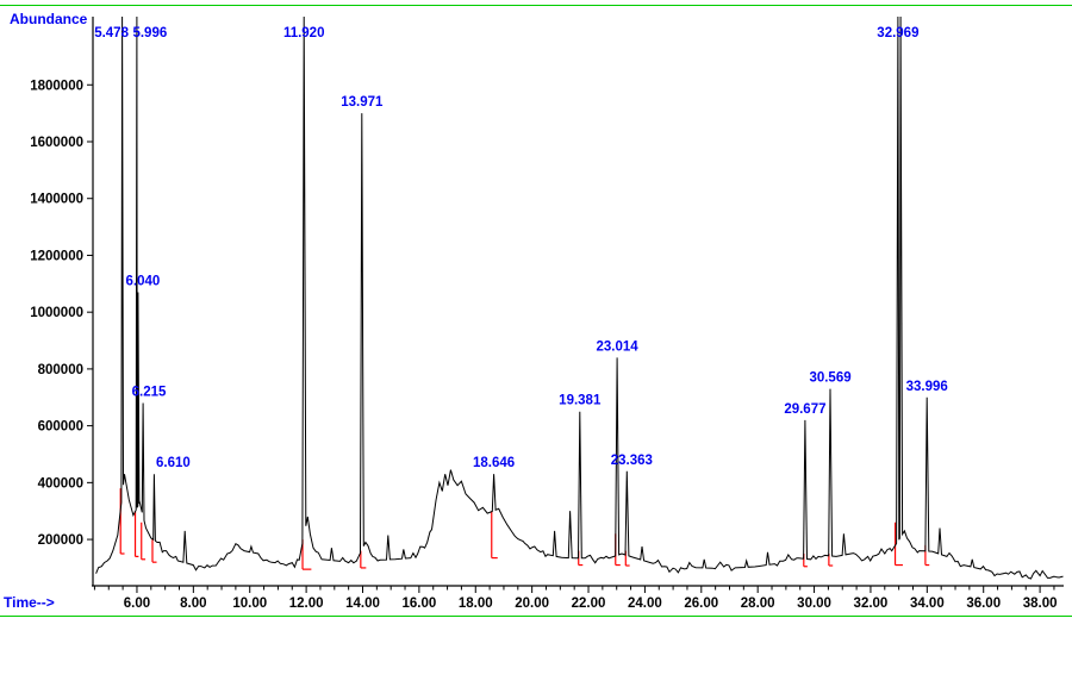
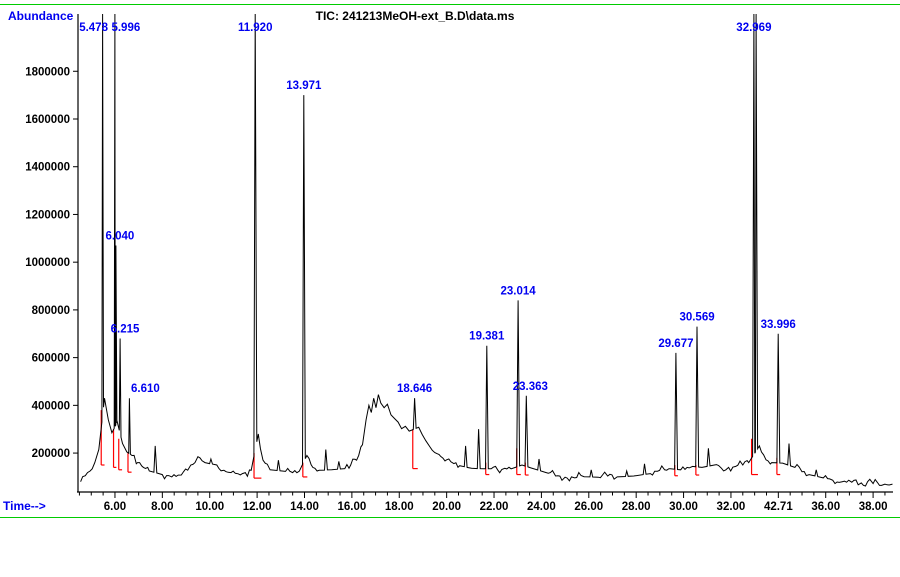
  Abundance
+ TIC: 241213MeOH-ext_B.D\data.ms
  6.00
  8.00
  10.00
  12.00
  14.00
  16.00
  18.00
  20.00
  22.00
  24.00
  26.00
  28.00
  30.00
  32.00
- 34.00
+ 42.71
  36.00
  38.00
  200000
  400000
  600000
  800000
  1000000
  1200000
  1400000
  1600000
  1800000
  5.478
  5.996
  6.040
  6.215
  6.610
  11.920
  13.971
  18.646
  19.381
  23.014
  23.363
  29.677
  30.569
  32.969
  33.996
  Time-->
